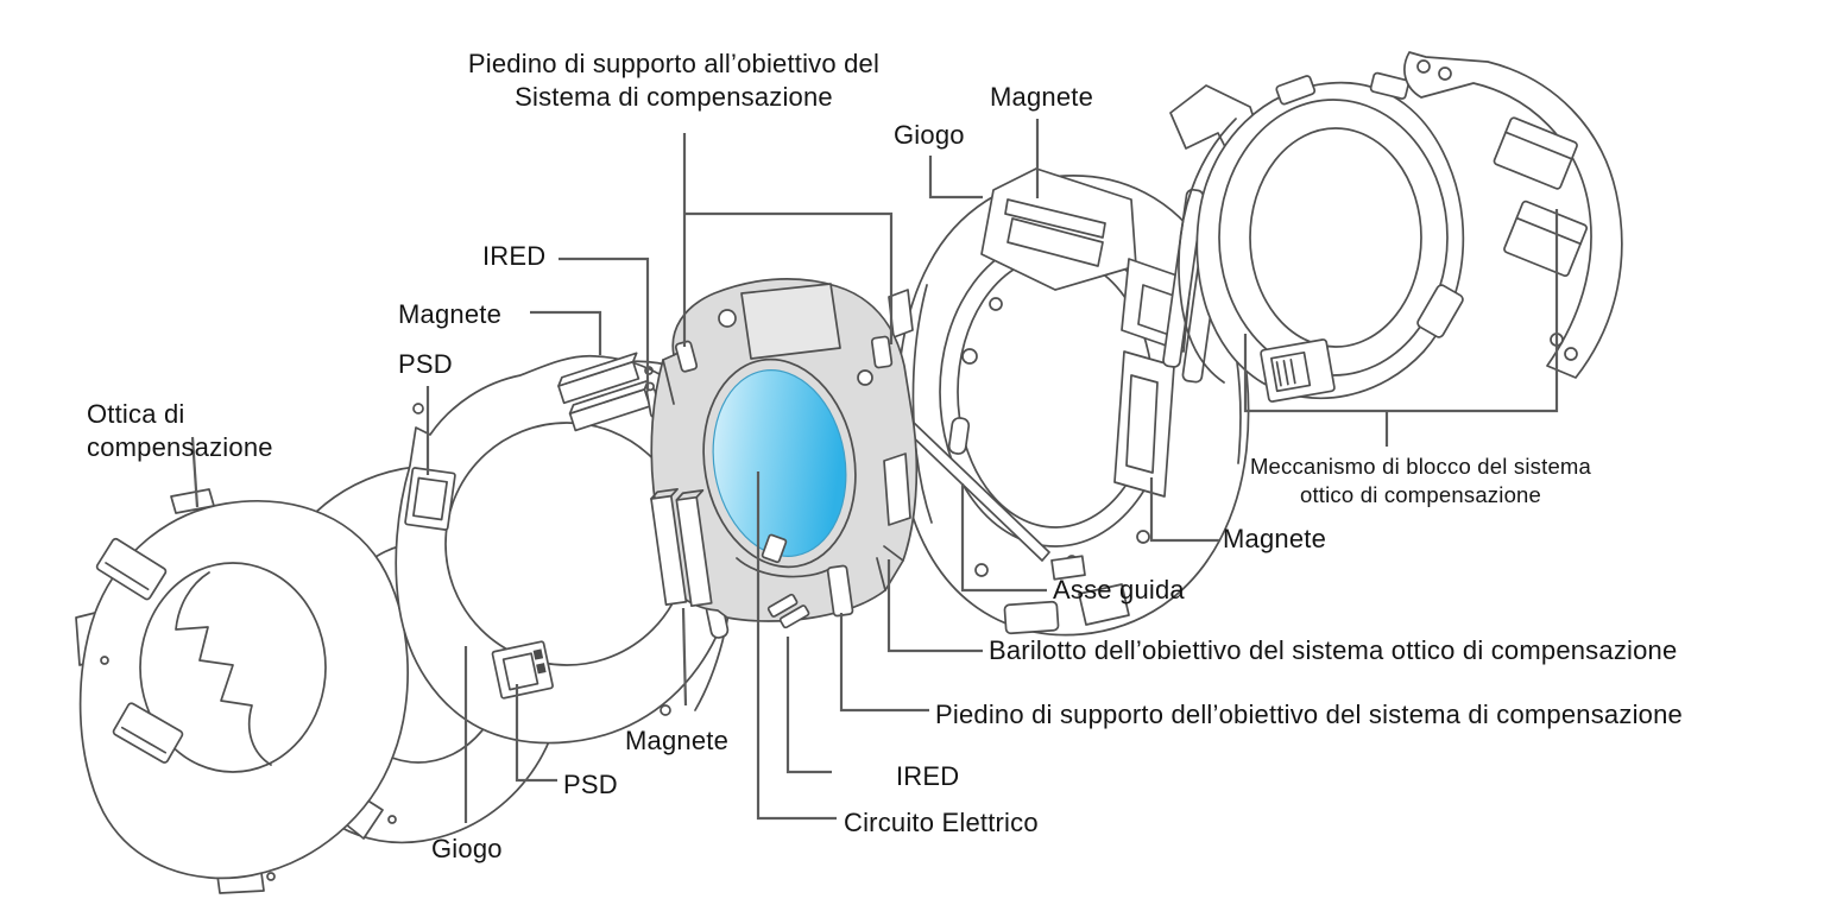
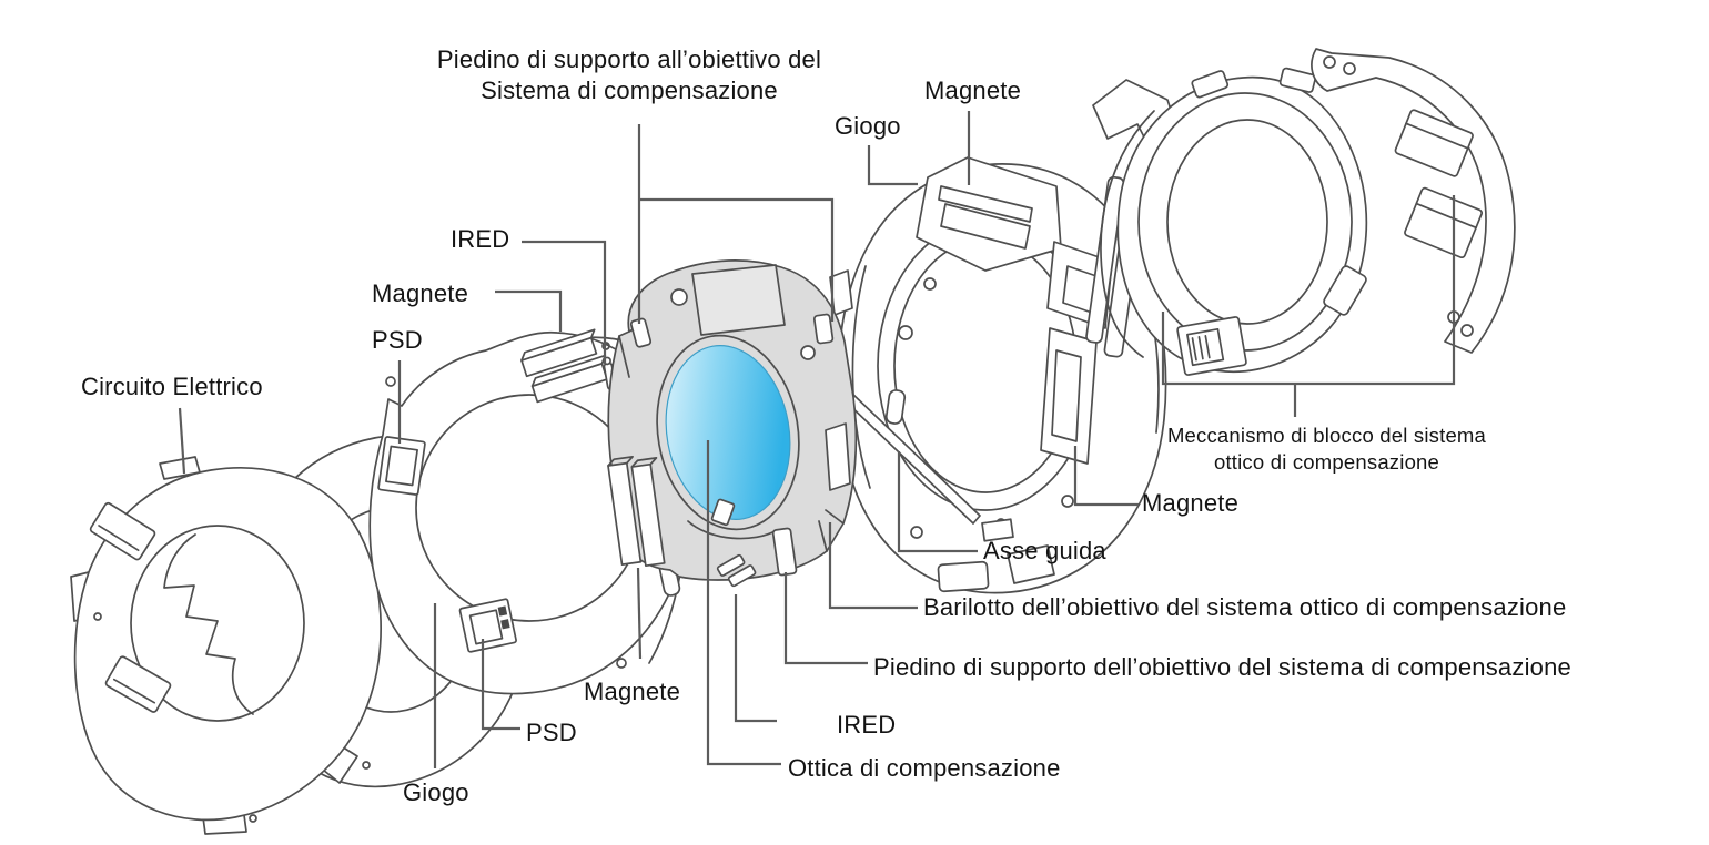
  Piedino di supporto all’obiettivo del
  Sistema di compensazione
  Magnete
  Giogo
  IRED
  Magnete
  PSD
- Ottica di compensazione
+ Circuito Elettrico
  Meccanismo di blocco del sistema
  ottico di compensazione
  Magnete
  Asse guida
  Barilotto dell’obiettivo del sistema ottico di compensazione
  Piedino di supporto dell’obiettivo del sistema di compensazione
  Magnete
  PSD
  IRED
- Circuito Elettrico
+ Ottica di compensazione
  Giogo
